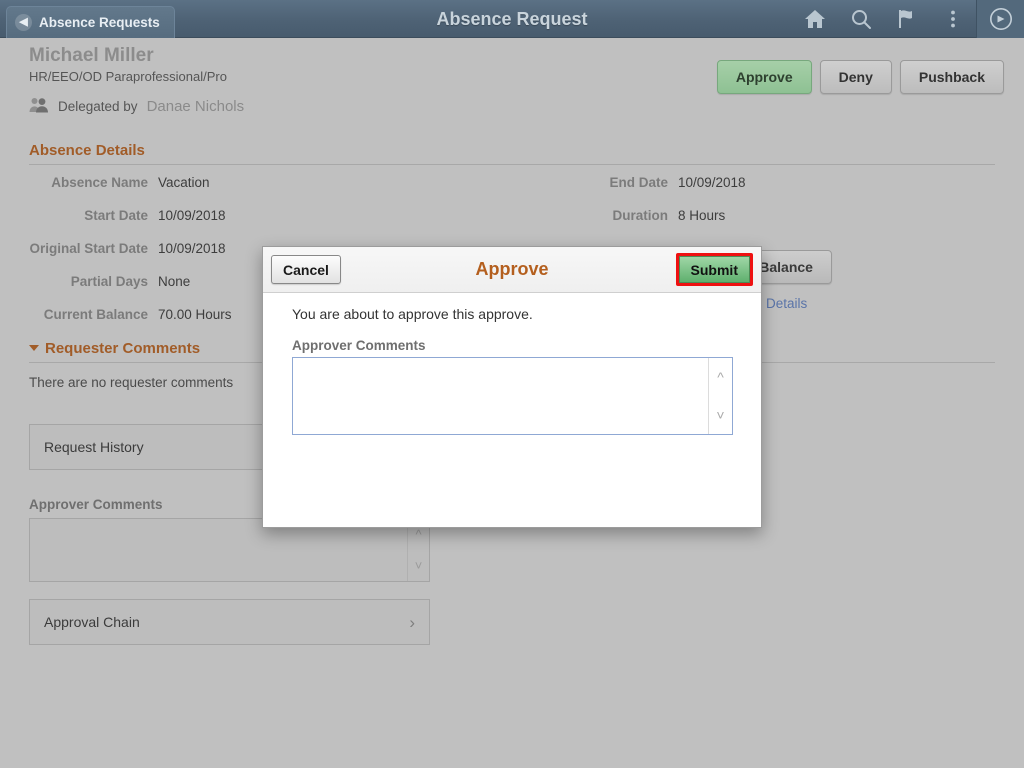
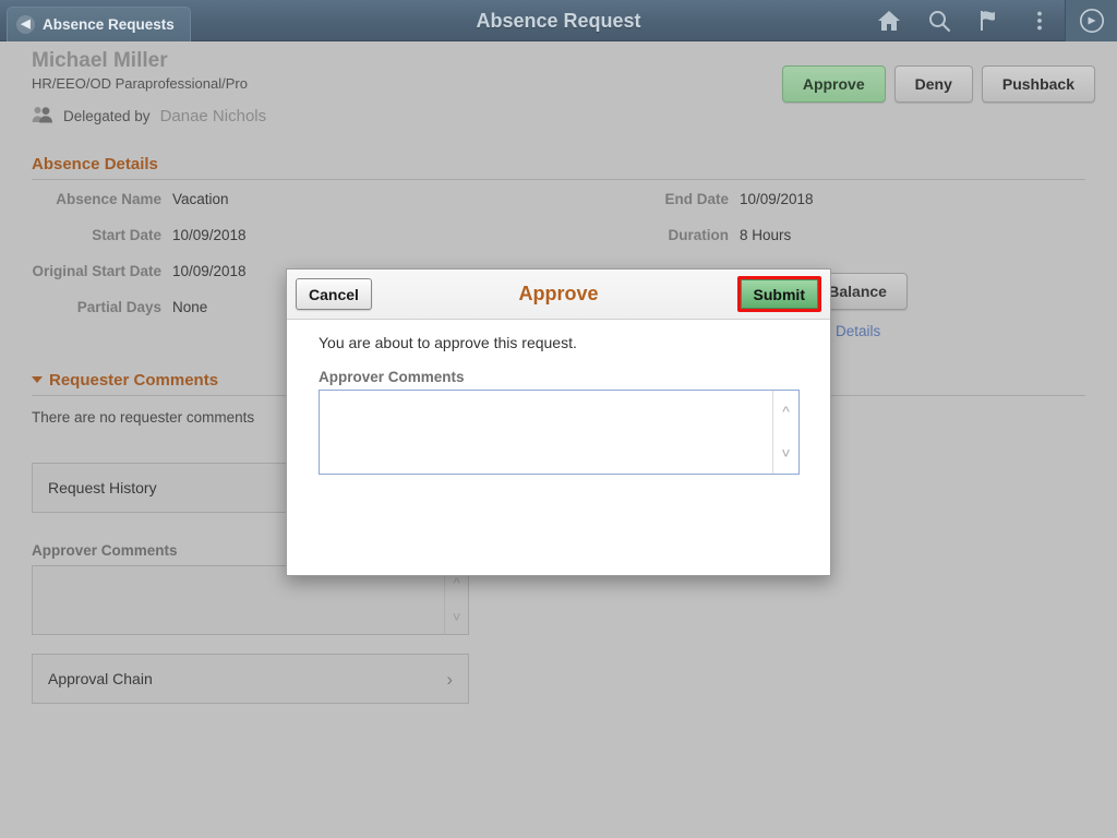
  ◀
  Absence Requests
  Absence Request
  Michael Miller
  HR/EEO/OD Paraprofessional/Pro
  Delegated by
  Danae Nichols
  Approve
  Deny
  Pushback
  Absence Details
  Absence Name
  Vacation
  Start Date
  10/09/2018
  Original Start Date
  10/09/2018
  Partial Days
  None
- Current Balance
- 70.00 Hours
  End Date
  10/09/2018
  Duration
  8 Hours
  Details
  Requester Comments
  There are no requester comments
  Request History
  Approver Comments
  ^
  ˅
  Approval Chain
  ›
  Cancel
  Approve
  Submit
- You are about to approve this approve.
+ You are about to approve this request.
  Approver Comments
  ^
  ˅
